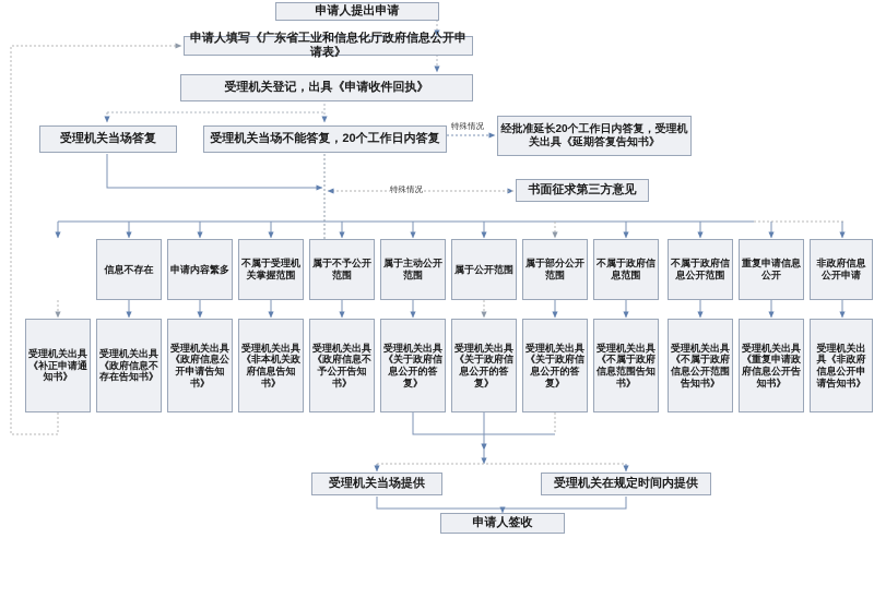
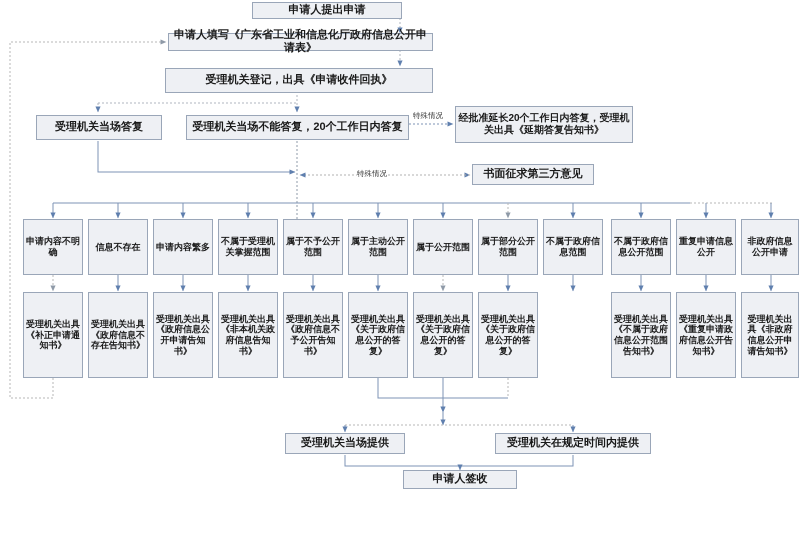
  申请人提出申请
  申请人填写《广东省工业和信息化厅政府信息公开申请表》
  受理机关登记，出具《申请收件回执》
  受理机关当场答复
  受理机关当场不能答复，20个工作日内答复
  特殊情况
  经批准延长20个工作日内答复，受理机关出具《延期答复告知书》
  特殊情况
  书面征求第三方意见
+ 申请内容不明确
  信息不存在
  申请内容繁多
  不属于受理机关掌握范围
  属于不予公开范围
  属于主动公开范围
  属于公开范围
  属于部分公开范围
  不属于政府信息范围
  不属于政府信息公开范围
  重复申请信息公开
  非政府信息公开申请
  受理机关出具《补正申请通知书》
  受理机关出具《政府信息不存在告知书》
  受理机关出具《政府信息公开申请告知书》
  受理机关出具《非本机关政府信息告知书》
  受理机关出具《政府信息不予公开告知书》
  受理机关出具《关于政府信息公开的答复》
  受理机关出具《关于政府信息公开的答复》
  受理机关出具《关于政府信息公开的答复》
- 受理机关出具《不属于政府信息范围告知书》
  受理机关出具《不属于政府信息公开范围告知书》
  受理机关出具《重复申请政府信息公开告知书》
  受理机关出具《非政府信息公开申请告知书》
  受理机关当场提供
  受理机关在规定时间内提供
  申请人签收
